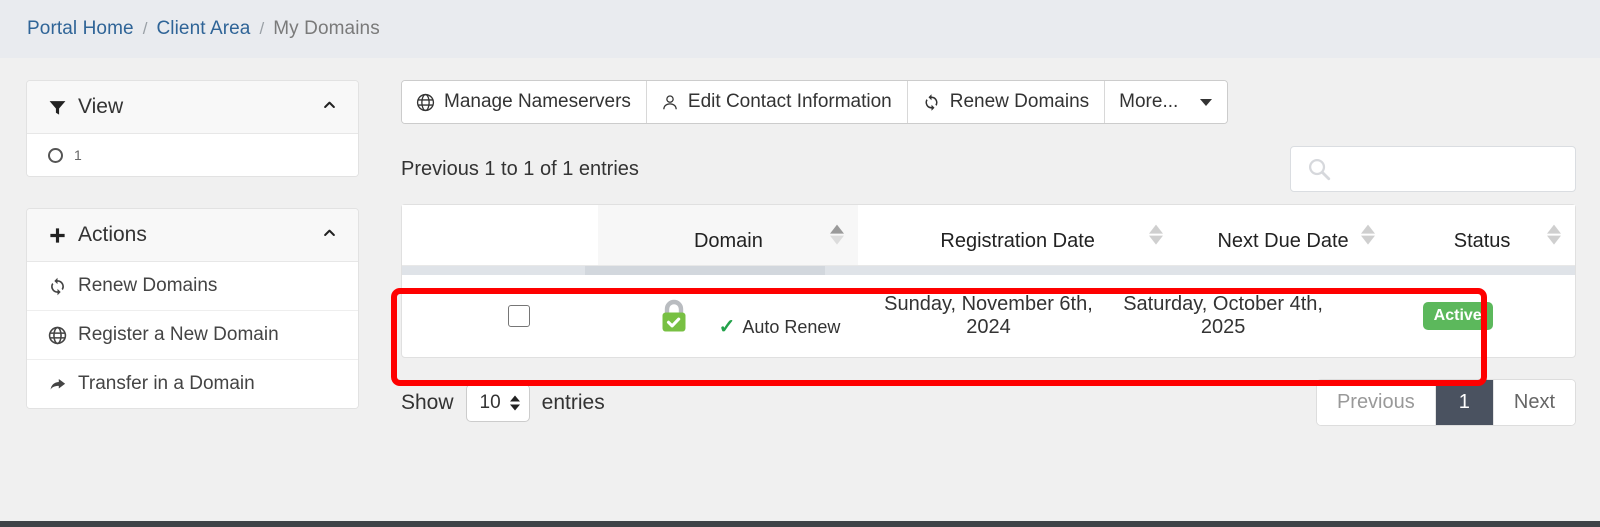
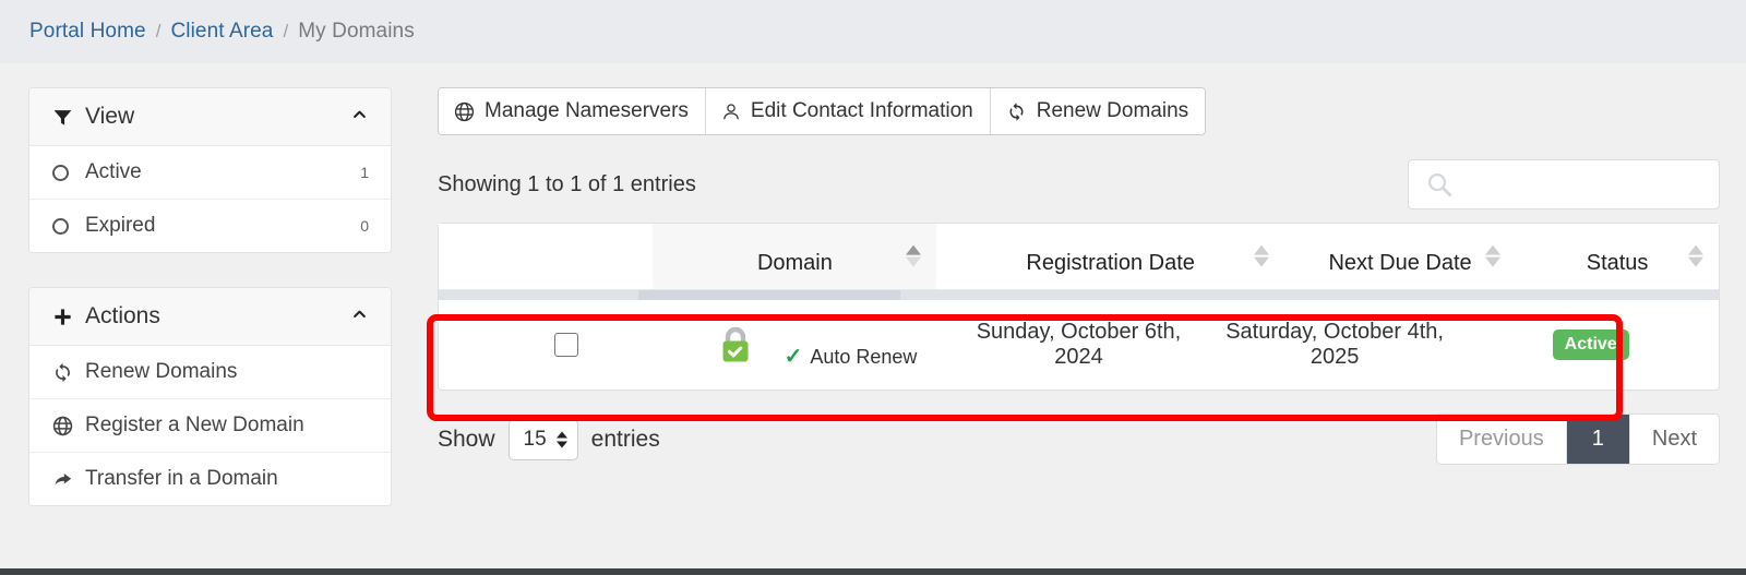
  Portal Home
  /
  Client Area
  /
  My Domains
  View
+ Active
  1
+ Expired
+ 0
  Actions
  Renew Domains
  Register a New Domain
  Transfer in a Domain
  Manage Nameservers
  Edit Contact Information
  Renew Domains
- More...
- Previous 1 to 1 of 1 entries
+ Showing 1 to 1 of 1 entries
  	Domain	Registration Date	Next Due Date	Status
- 	✓ Auto Renew	Sunday, November 6th, 2024	Saturday, October 4th, 2025	Active
+ 	✓ Auto Renew	Sunday, October 6th, 2024	Saturday, October 4th, 2025	Active
  Show
- 10
+ 15
  entries
  Previous
  1
  Next
